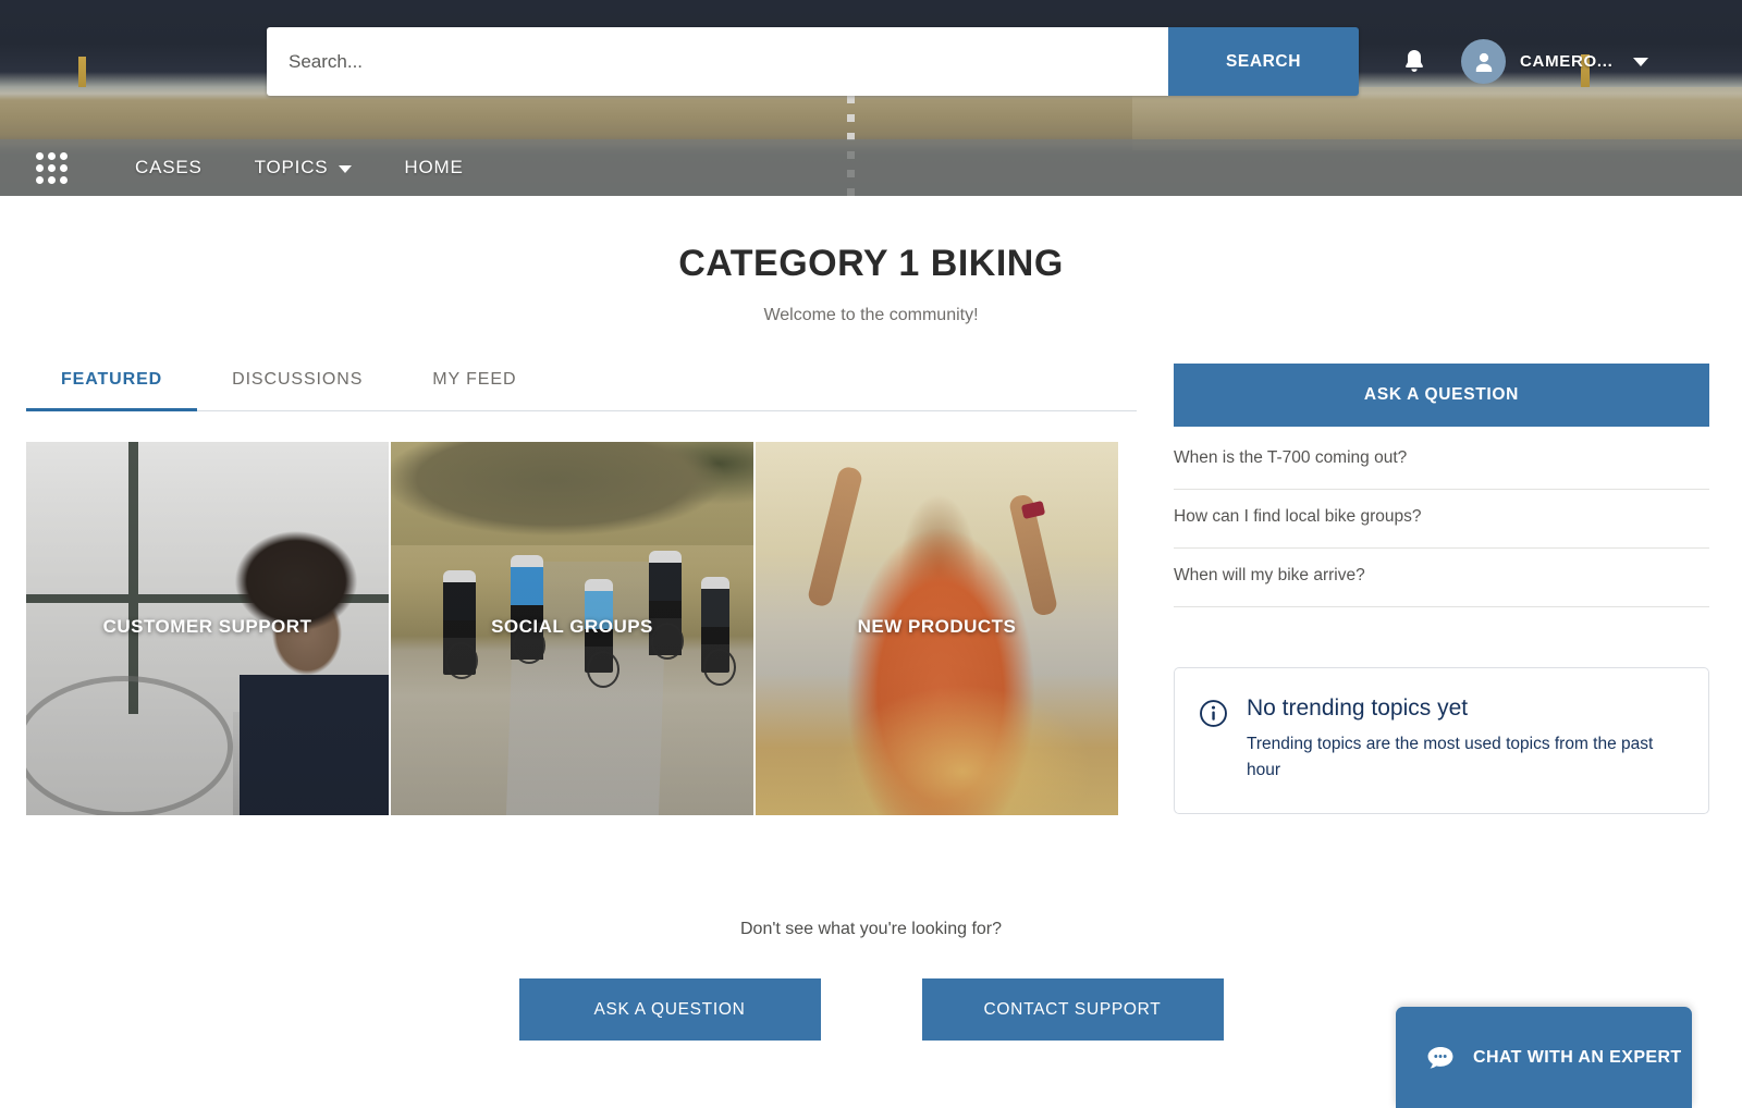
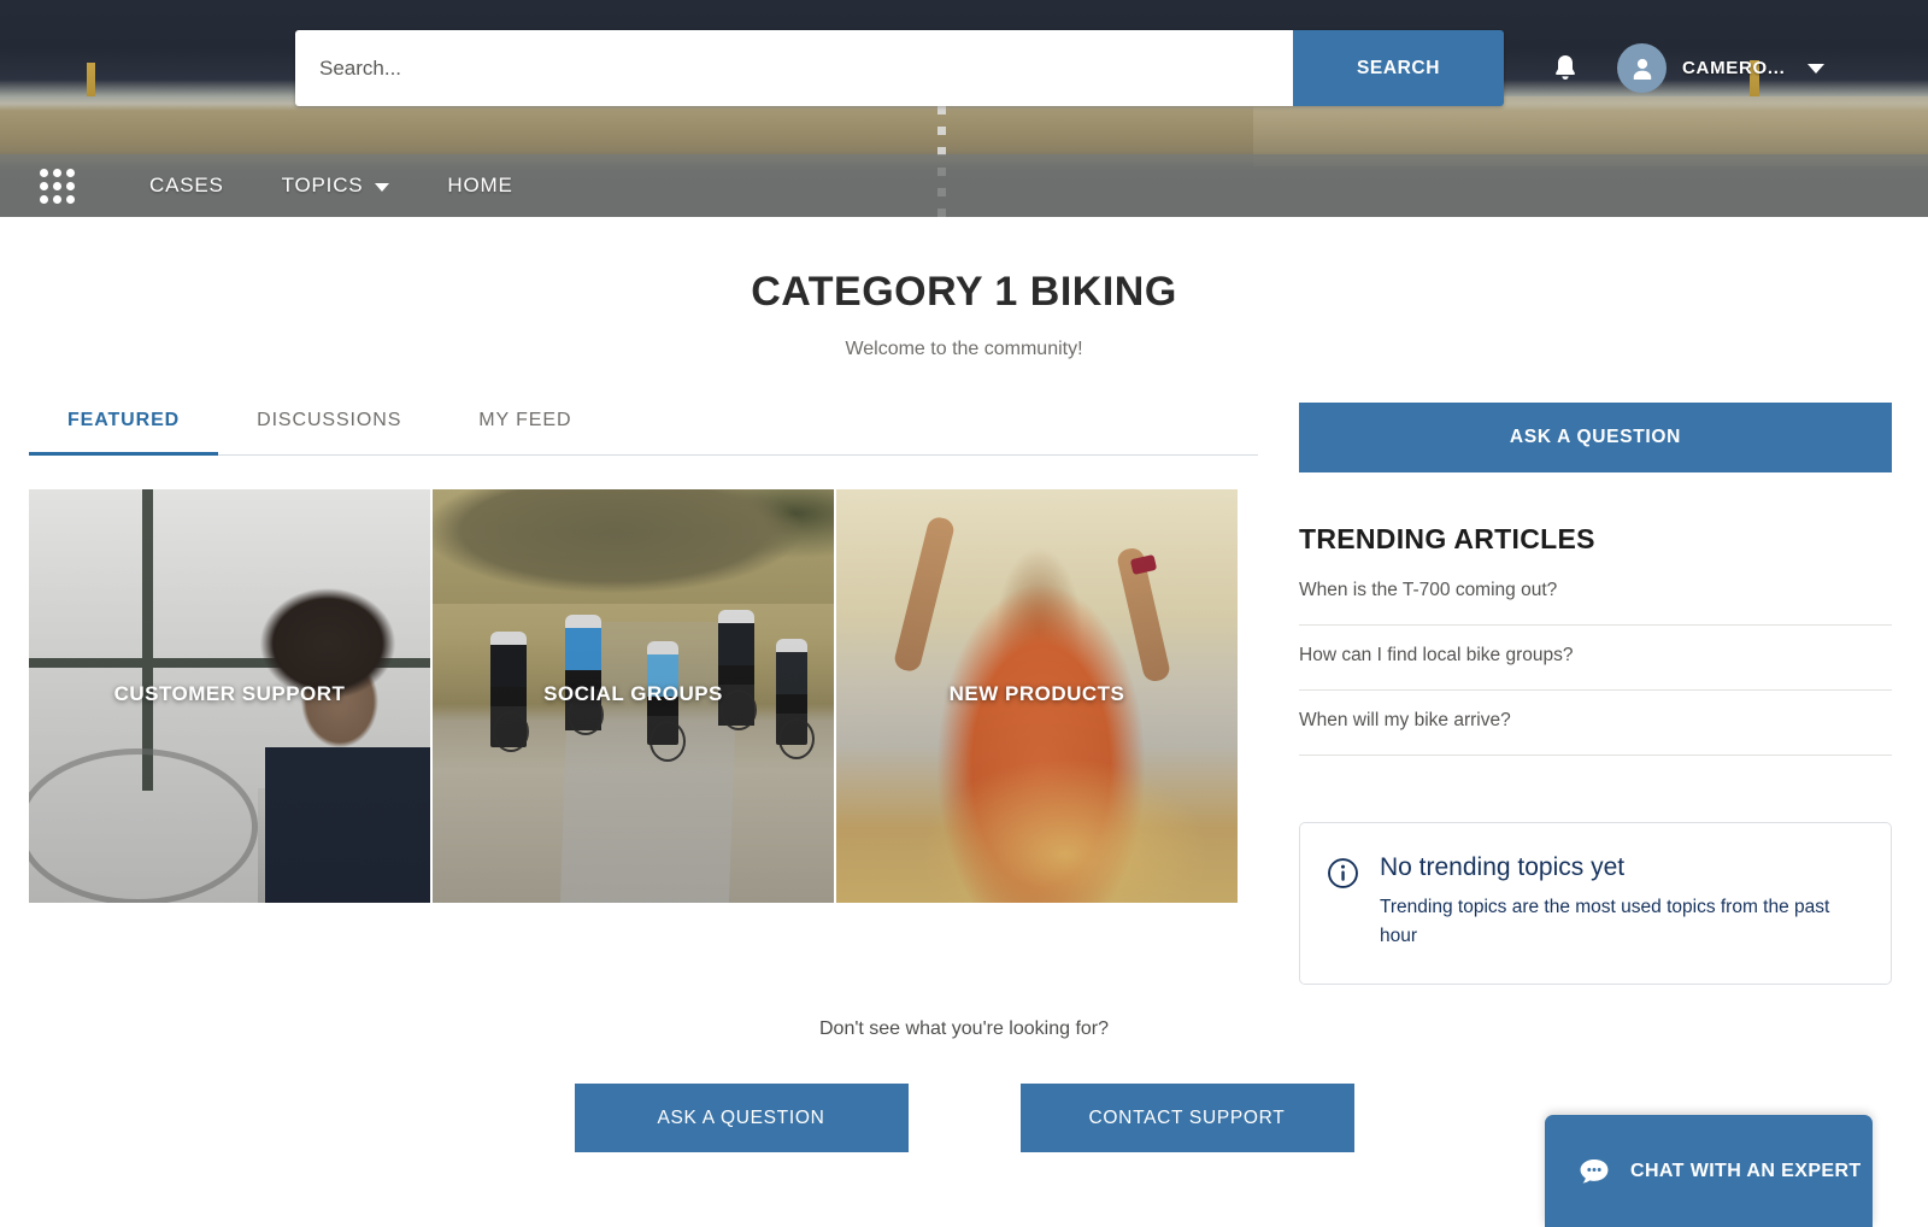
  Search...
  SEARCH
  CAMERO...
  CASES
  TOPICS
  HOME
  CATEGORY 1 BIKING
  Welcome to the community!
  FEATURED
  DISCUSSIONS
  MY FEED
  CUSTOMER SUPPORT
  SOCIAL GROUPS
  NEW PRODUCTS
  ASK A QUESTION
+ TRENDING ARTICLES
  When is the T-700 coming out?
  How can I find local bike groups?
  When will my bike arrive?
  No trending topics yet
  Trending topics are the most used topics from the past hour
  Don't see what you're looking for?
  ASK A QUESTION
  CONTACT SUPPORT
  CHAT WITH AN EXPERT
